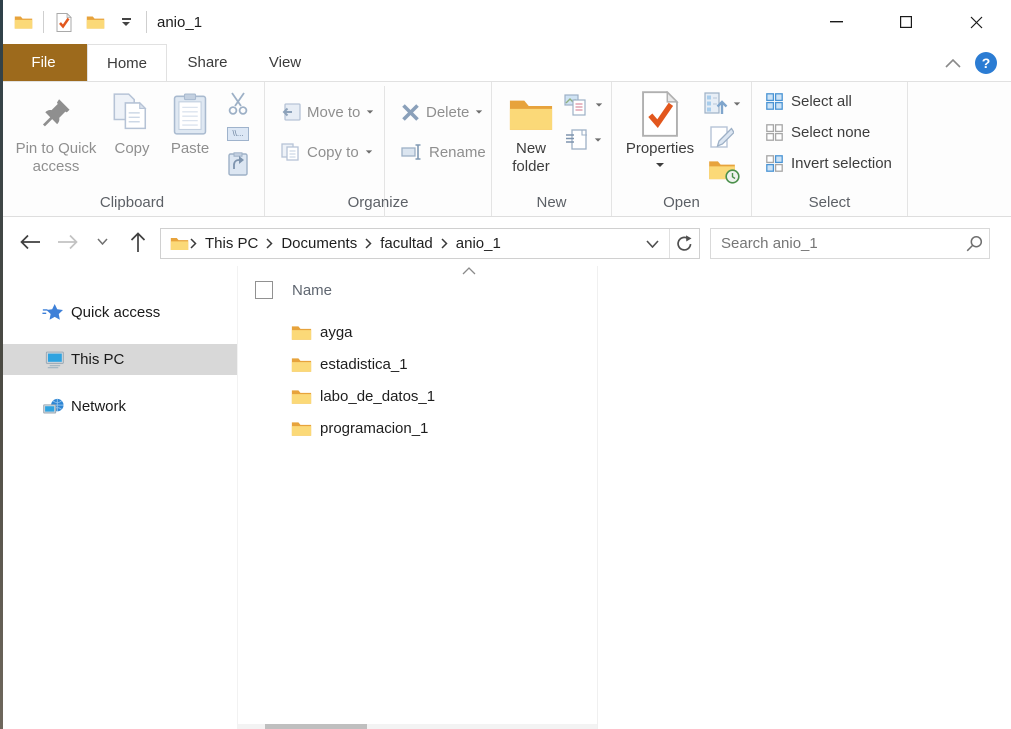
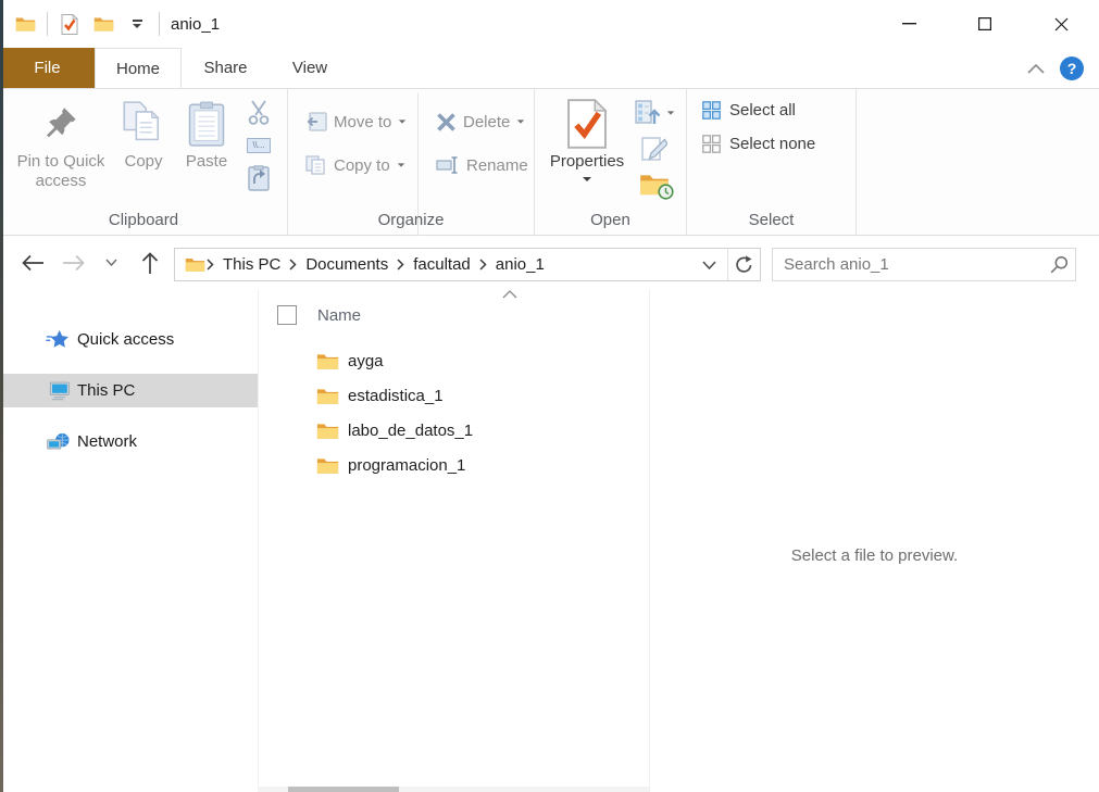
  anio_1
  File
  Home
  Share
  View
  ?
  Pin to Quick access
  Copy
  Paste
  \\...
  Clipboard
  Move to
  Copy to
  Delete
  Rename
  Organize
- New folder
- New
  Properties
  Open
  Select all
  Select none
- Invert selection
  Select
  This PC
  Documents
  facultad
  anio_1
  Search anio_1
  Quick access
  This PC
  Network
  Name
  ayga
  estadistica_1
  labo_de_datos_1
  programacion_1
+ Select a file to preview.
